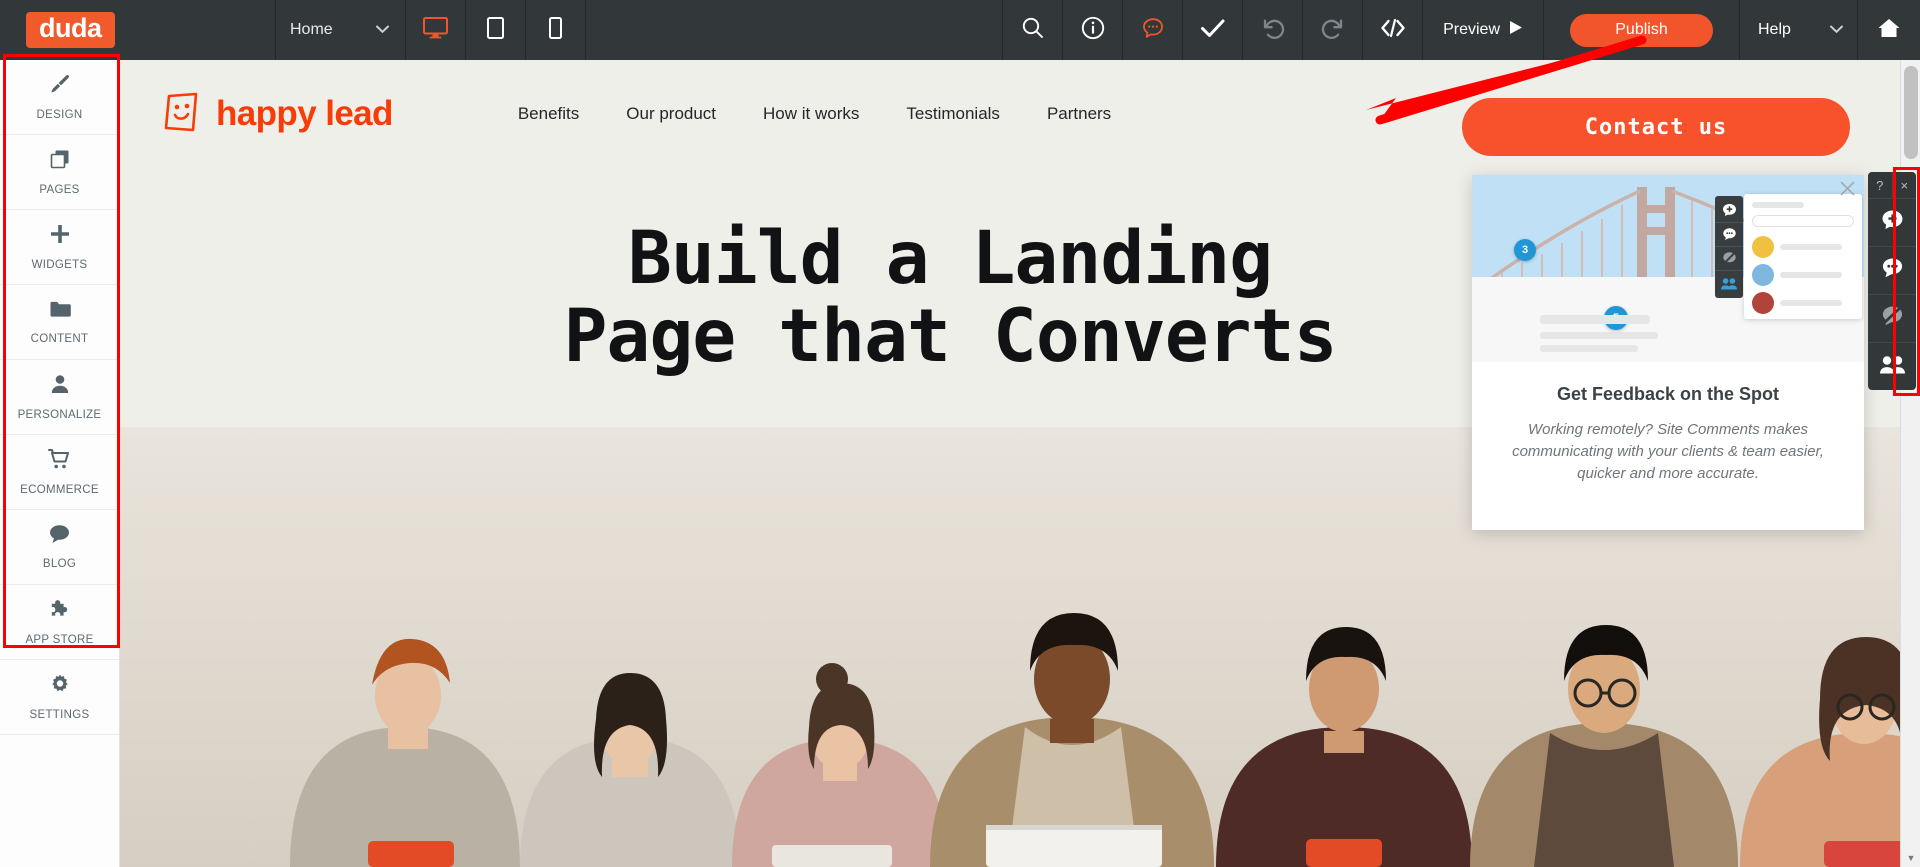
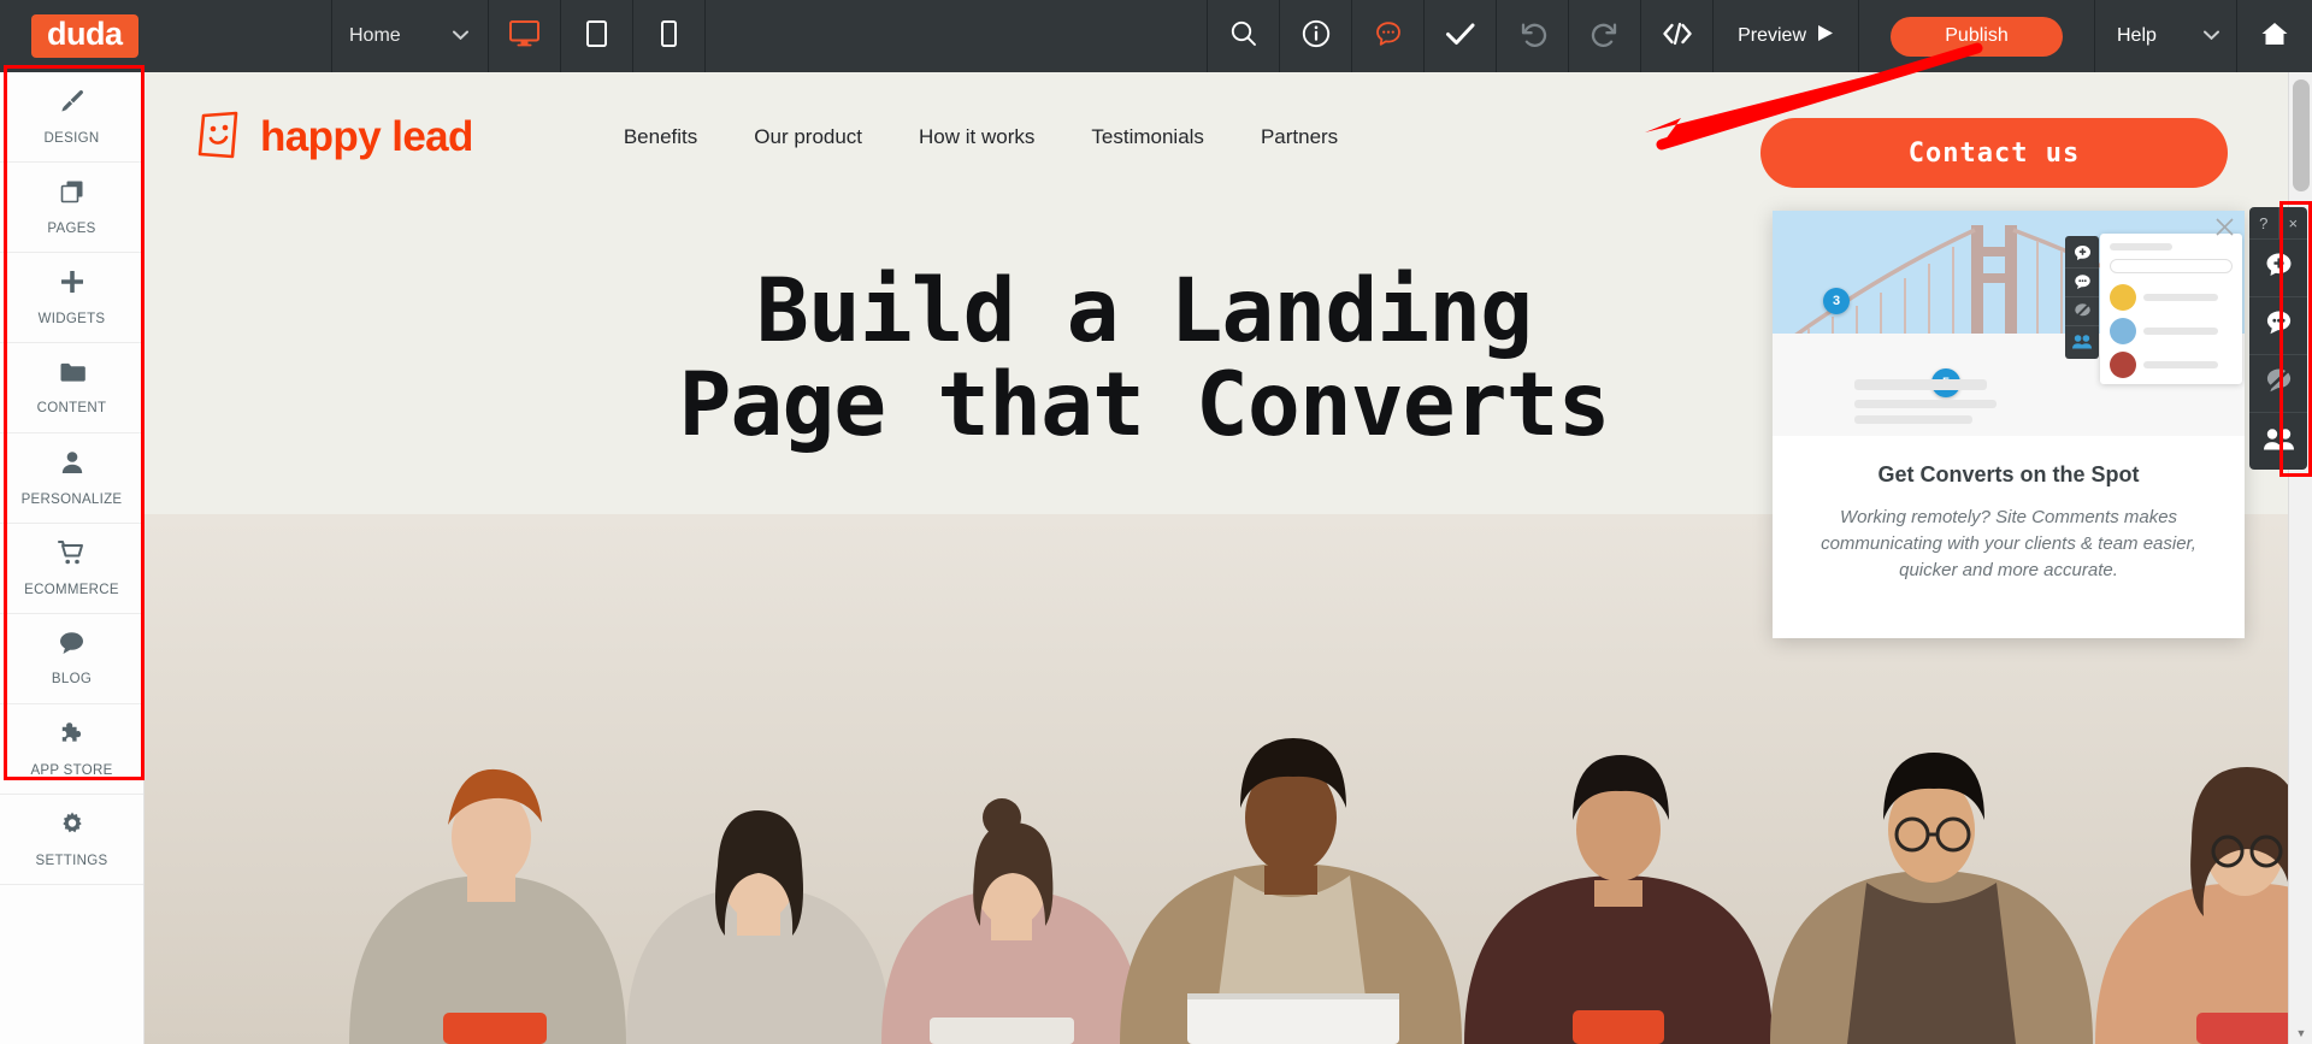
  duda
  Home
  Preview
  Publish
  Help
  DESIGN
  PAGES
  WIDGETS
  CONTENT
  PERSONALIZE
  ECOMMERCE
  BLOG
  APP STORE
  SETTINGS
  happy lead
  Benefits
  Our product
  How it works
  Testimonials
  Partners
  Contact us
  Build a Landing
  Page that Converts
  3
- Get Feedback on the Spot
+ Get Converts on the Spot
  Working remotely? Site Comments makes communicating with your clients & team easier, quicker and more accurate.
  ?
  ×
  ▼
